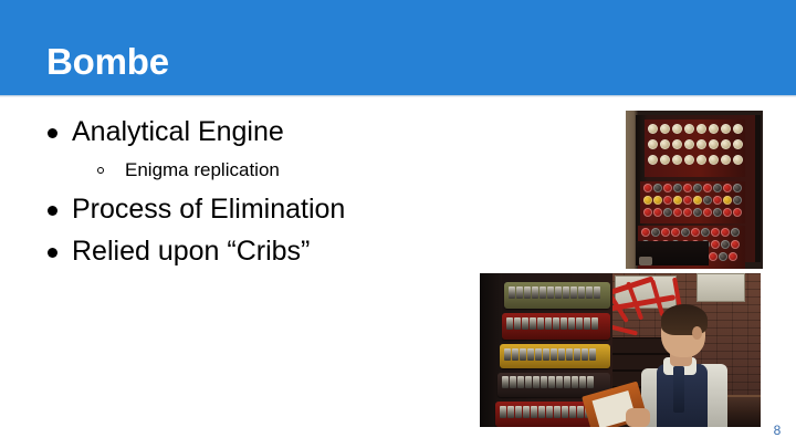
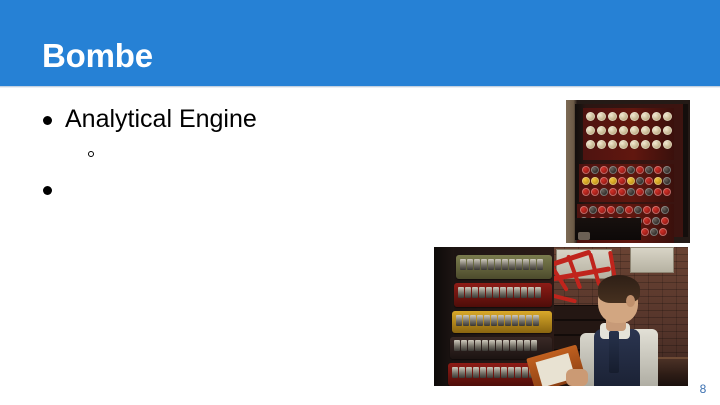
  Bombe
  Analytical Engine
- Enigma replication
- Process of Elimination
- Relied upon “Cribs”
  8
